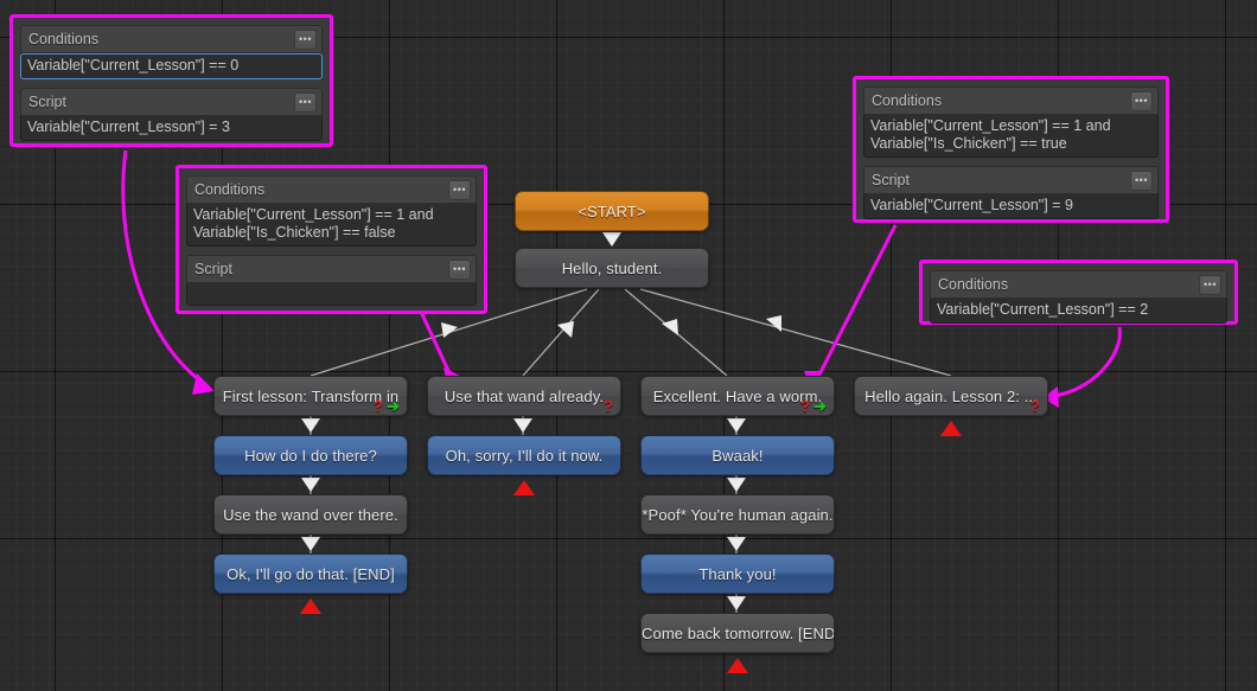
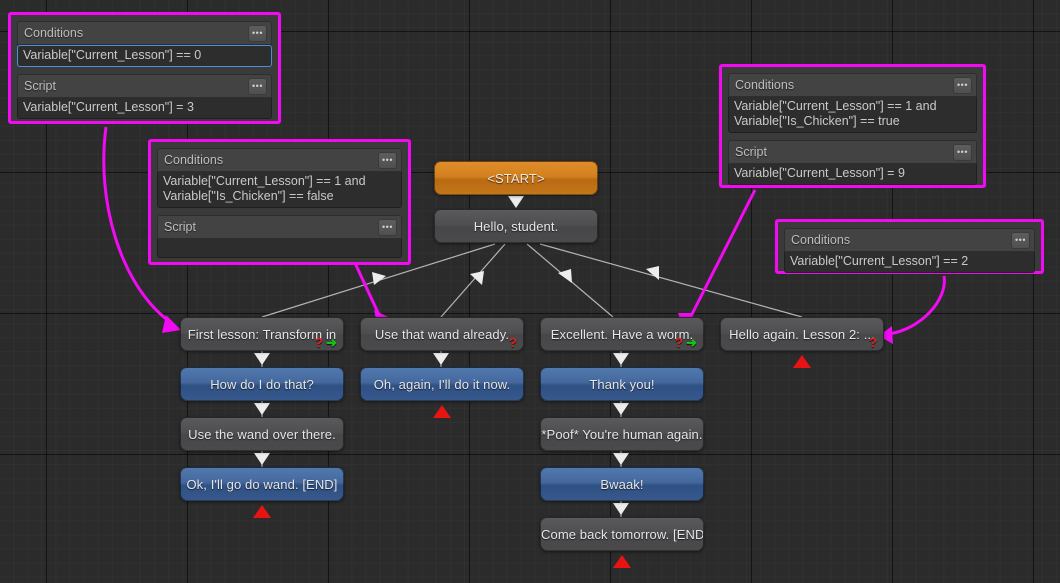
  <START>
  Hello, student.
  First lesson: Transform in
  ?
  ➜
- How do I do there?
+ How do I do that?
  Use the wand over there.
- Ok, I'll go do that. [END]
+ Ok, I'll go do wand. [END]
  Use that wand already.
  ?
- Oh, sorry, I'll do it now.
+ Oh, again, I'll do it now.
  Excellent. Have a worm.
  ?
  ➜
- Bwaak!
+ Thank you!
  *Poof* You're human again.
- Thank you!
+ Bwaak!
  Come back tomorrow. [END
  Hello again. Lesson 2: ...
  ?
  Conditions
  •••
  Variable["Current_Lesson"] == 0
  Script
  •••
  Variable["Current_Lesson"] = 3
  Conditions
  •••
  Variable["Current_Lesson"] == 1 and
  Variable["Is_Chicken"] == false
  Script
  •••
  Conditions
  •••
  Variable["Current_Lesson"] == 1 and
  Variable["Is_Chicken"] == true
  Script
  •••
  Variable["Current_Lesson"] = 9
  Conditions
  •••
  Variable["Current_Lesson"] == 2
